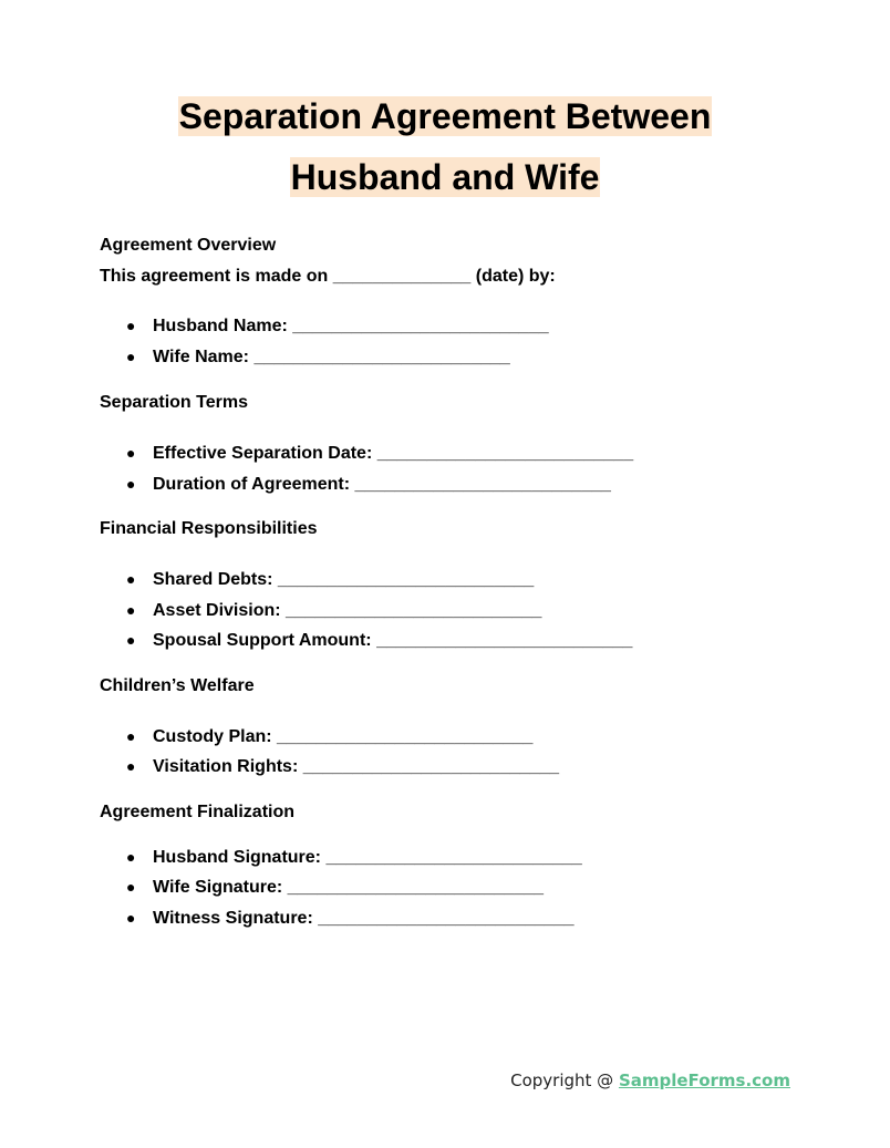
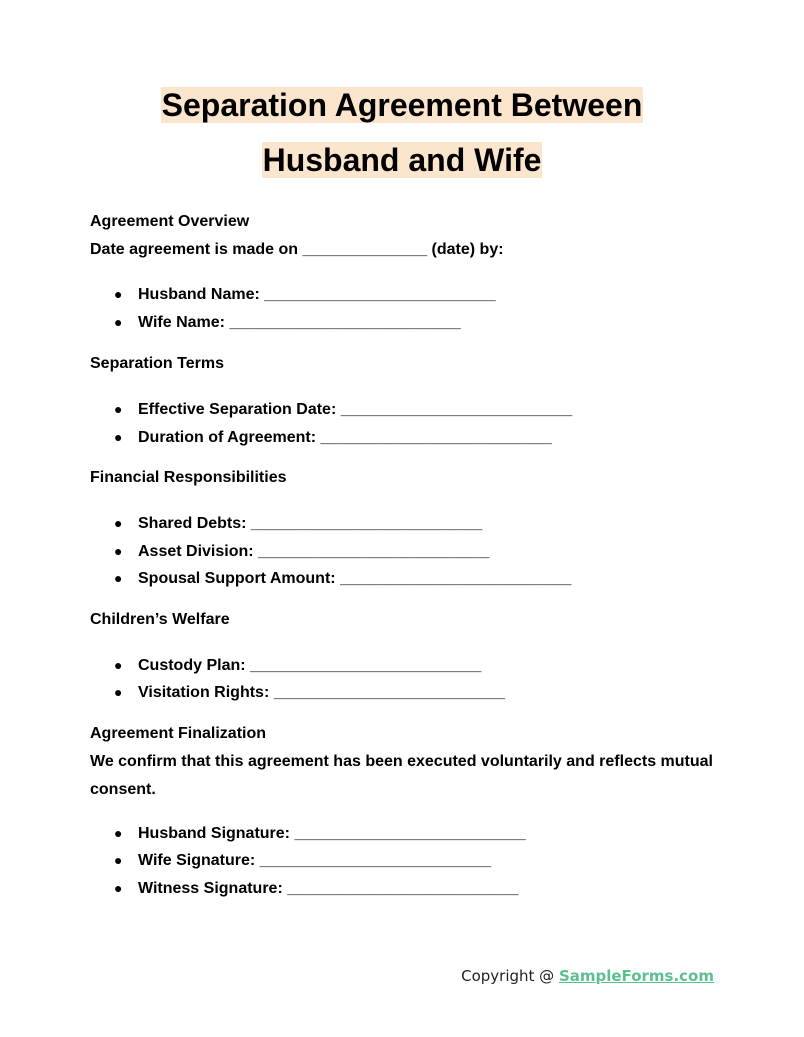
  Separation Agreement Between
  Husband and Wife
  Agreement Overview
- This agreement is made on ______________ (date) by:
+ Date agreement is made on ______________ (date) by:
  ●
  Husband Name: __________________________
  ●
  Wife Name: __________________________
  Separation Terms
  ●
  Effective Separation Date: __________________________
  ●
  Duration of Agreement: __________________________
  Financial Responsibilities
  ●
  Shared Debts: __________________________
  ●
  Asset Division: __________________________
  ●
  Spousal Support Amount: __________________________
  Children’s Welfare
  ●
  Custody Plan: __________________________
  ●
  Visitation Rights: __________________________
  Agreement Finalization
+ We confirm that this agreement has been executed voluntarily and reflects mutual consent.
  ●
  Husband Signature: __________________________
  ●
  Wife Signature: __________________________
  ●
  Witness Signature: __________________________
  Copyright @ SampleForms.com
